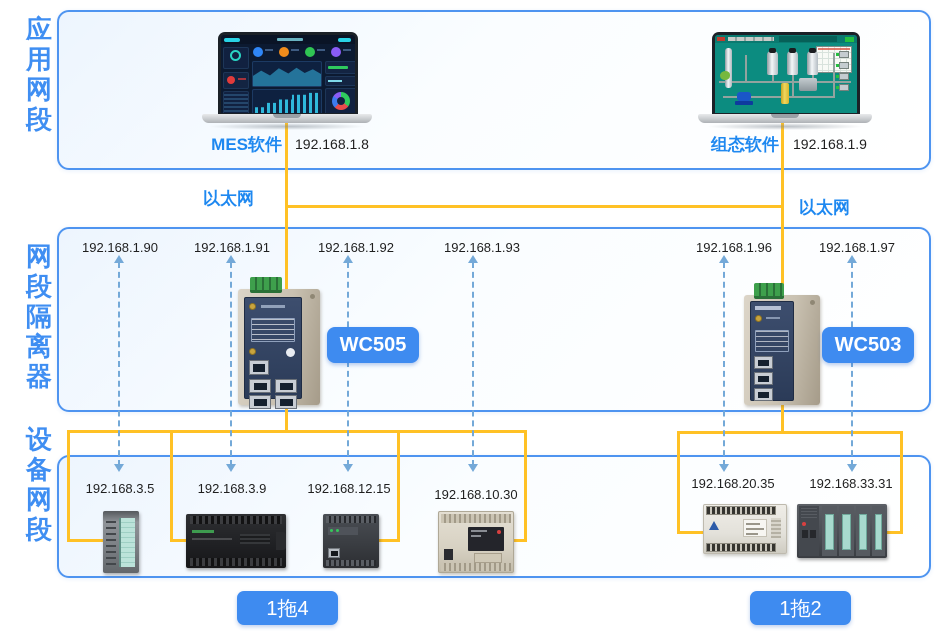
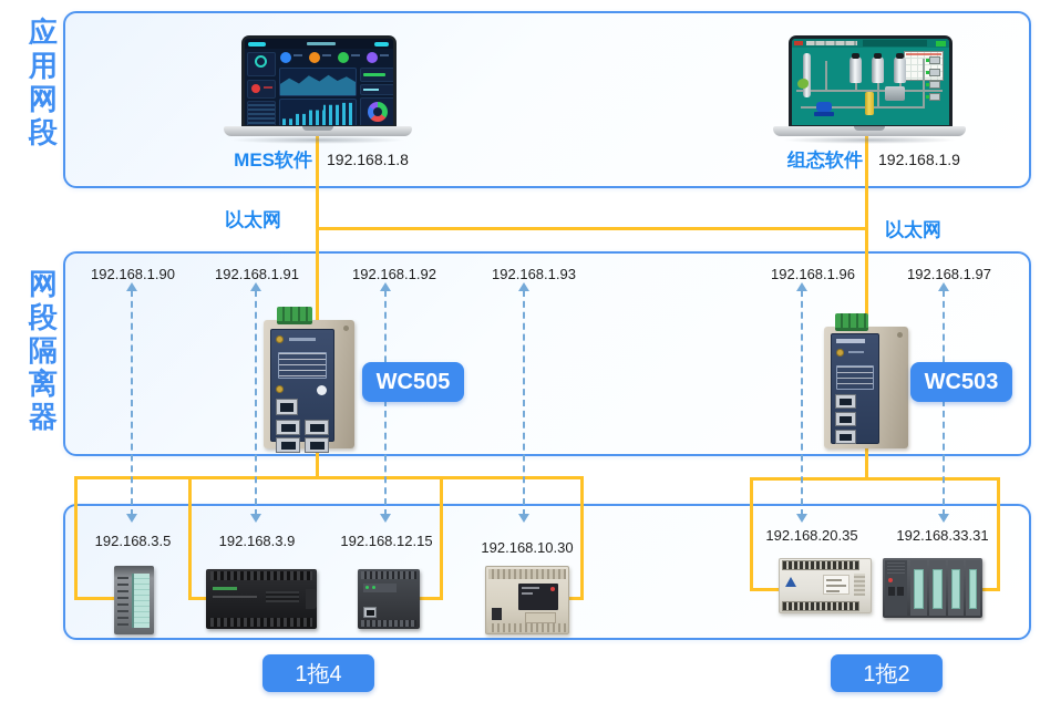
  应用网段
  网段隔离器
- 设备网段
  MES软件
  192.168.1.8
  组态软件
  192.168.1.9
  以太网
  以太网
  192.168.1.90
  192.168.1.91
  192.168.1.92
  192.168.1.93
  192.168.1.96
  192.168.1.97
  WC505
  WC503
  192.168.3.5
  192.168.3.9
  192.168.12.15
  192.168.10.30
  192.168.20.35
  192.168.33.31
  1拖4
  1拖2
